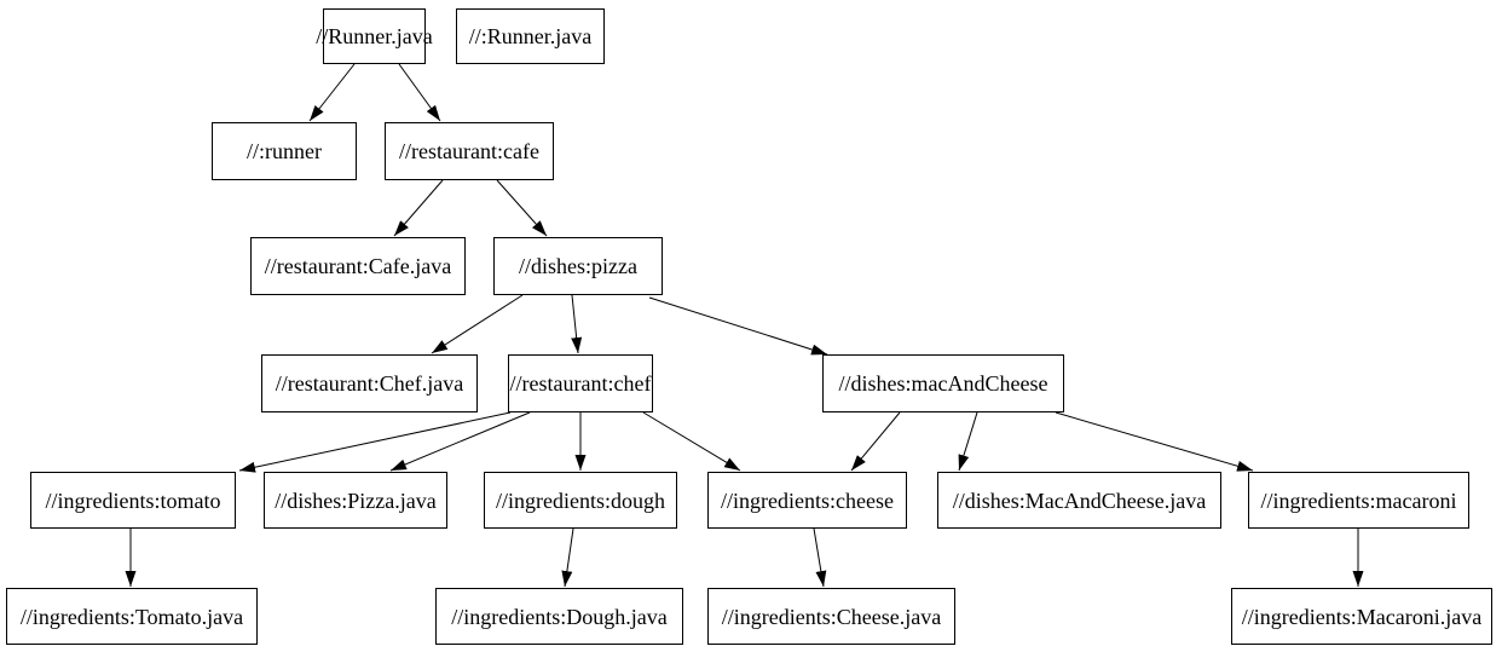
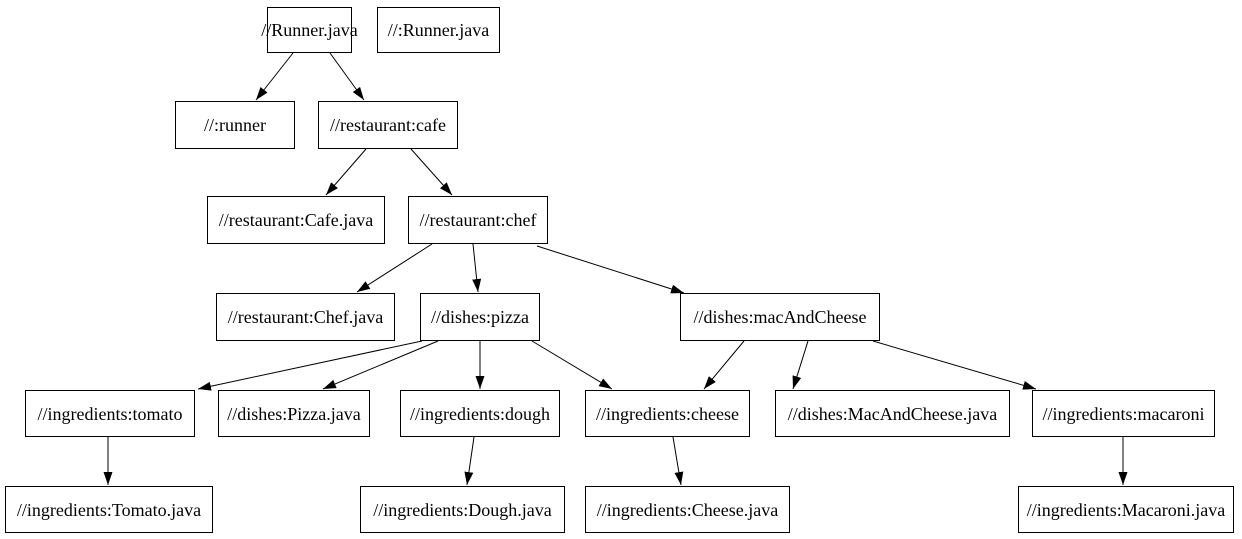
  //Runner.java
  //:Runner.java
  //:runner
  //restaurant:cafe
  //restaurant:Cafe.java
- //dishes:pizza
+ //restaurant:chef
  //restaurant:Chef.java
- //restaurant:chef
+ //dishes:pizza
  //dishes:macAndCheese
  //ingredients:tomato
  //dishes:Pizza.java
  //ingredients:dough
  //ingredients:cheese
  //dishes:MacAndCheese.java
  //ingredients:macaroni
  //ingredients:Tomato.java
  //ingredients:Dough.java
  //ingredients:Cheese.java
  //ingredients:Macaroni.java
